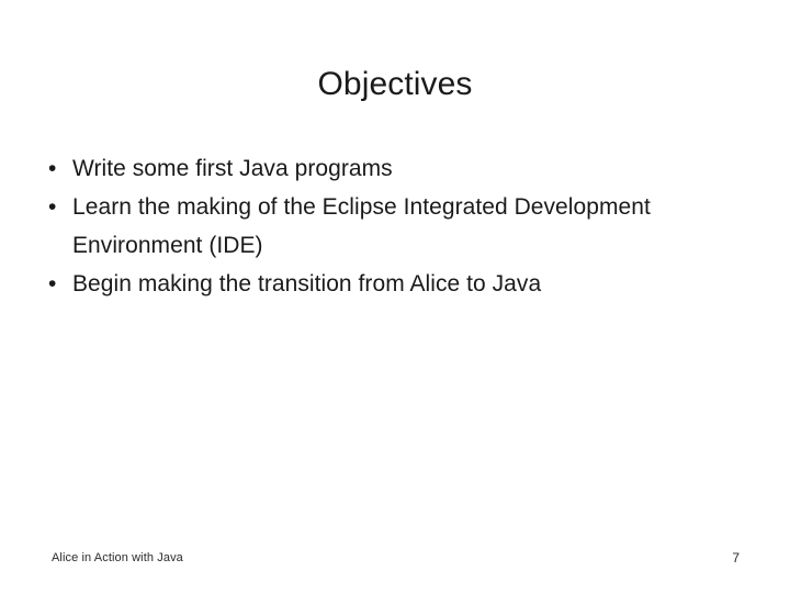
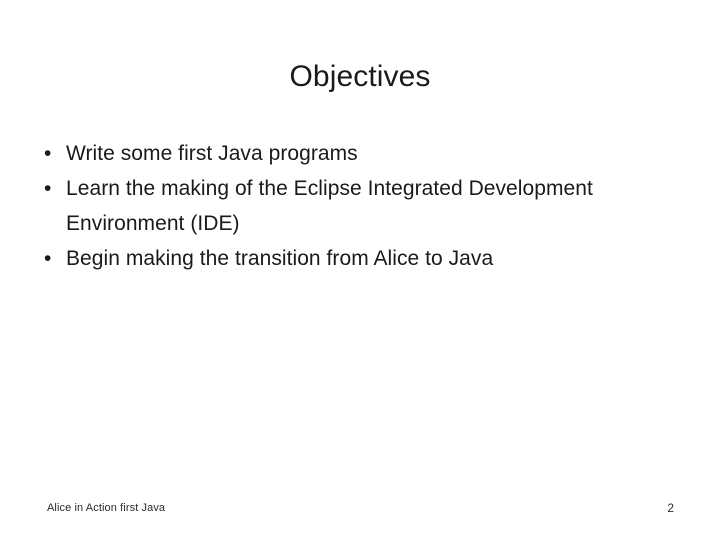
  Objectives
  •
  Write some first Java programs
  •
  Learn the making of the Eclipse Integrated Development Environment (IDE)
  •
  Begin making the transition from Alice to Java
- Alice in Action with Java
+ Alice in Action first Java
- 7
+ 2
